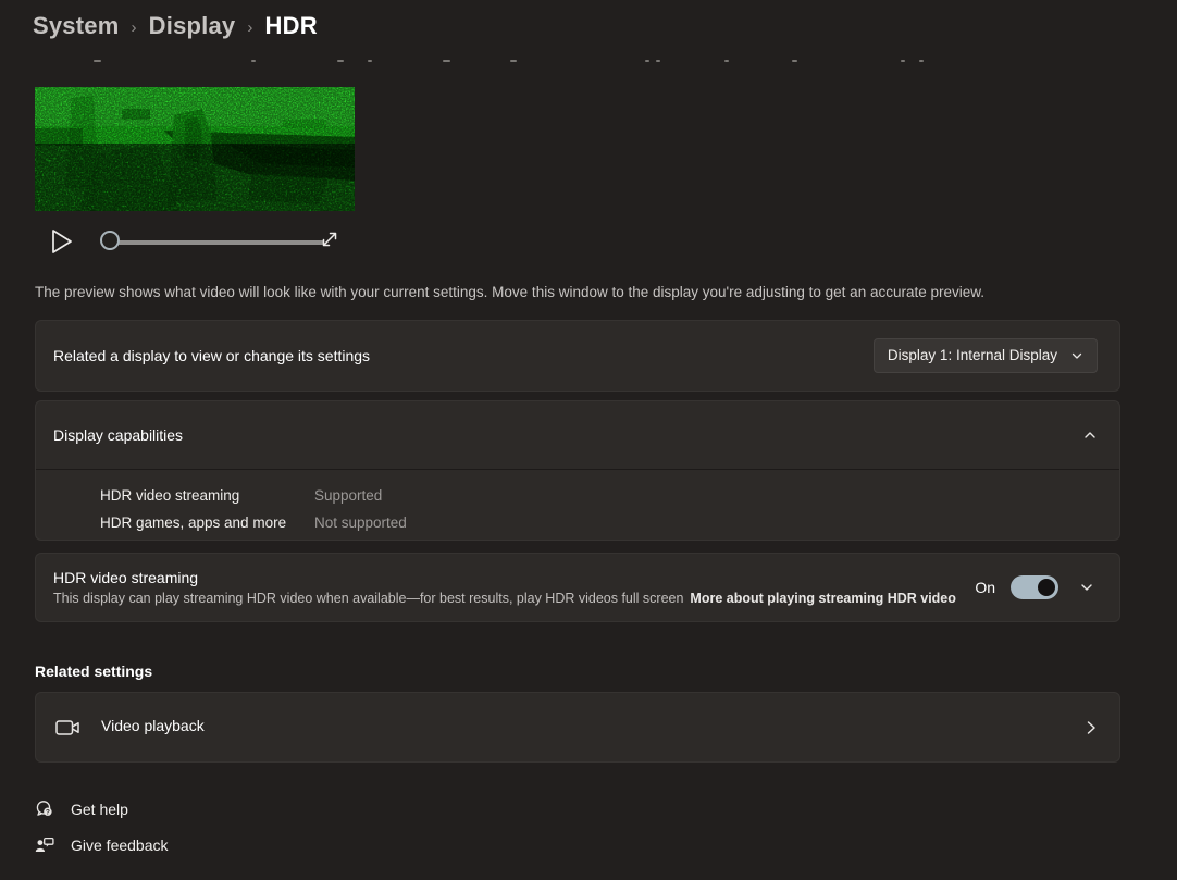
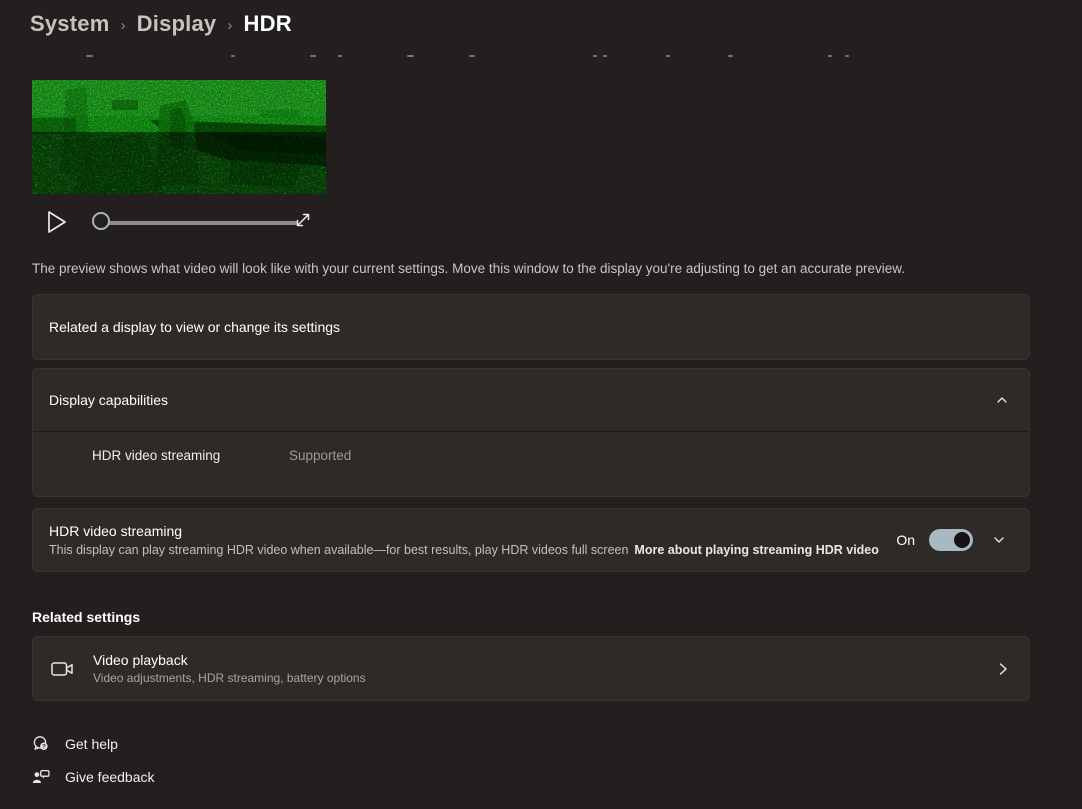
  System
  ›
  Display
  ›
  HDR
  The preview shows what video will look like with your current settings. Move this window to the display you're adjusting to get an accurate preview.
  Related a display to view or change its settings
- Display 1: Internal Display
  Display capabilities
  HDR video streaming
  Supported
- HDR games, apps and more
- Not supported
  HDR video streaming
  This display can play streaming HDR video when available—for best results, play HDR videos full screen More about playing streaming HDR video
  On
  Related settings
  Video playback
+ Video adjustments, HDR streaming, battery options
  Get help
  Give feedback
